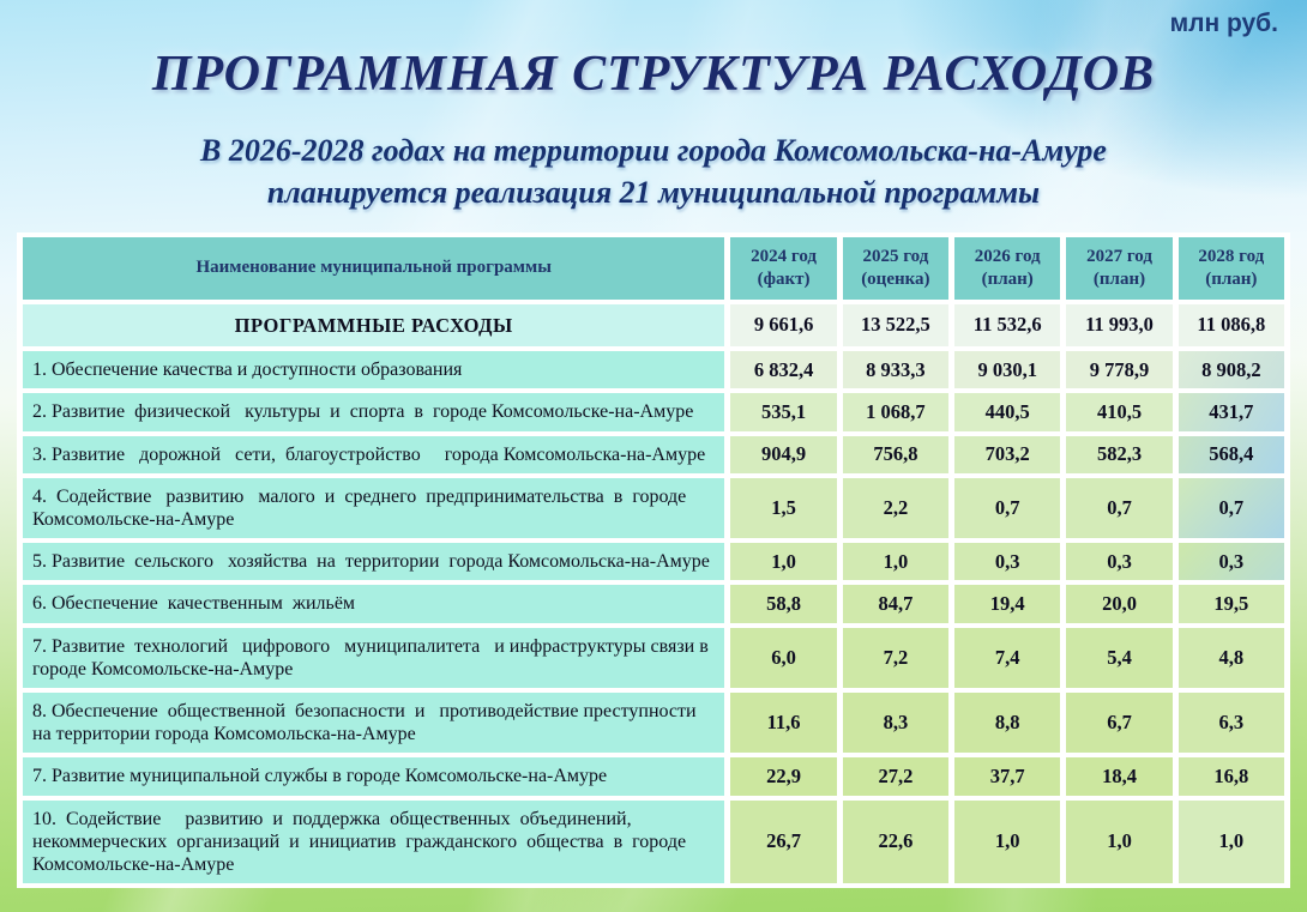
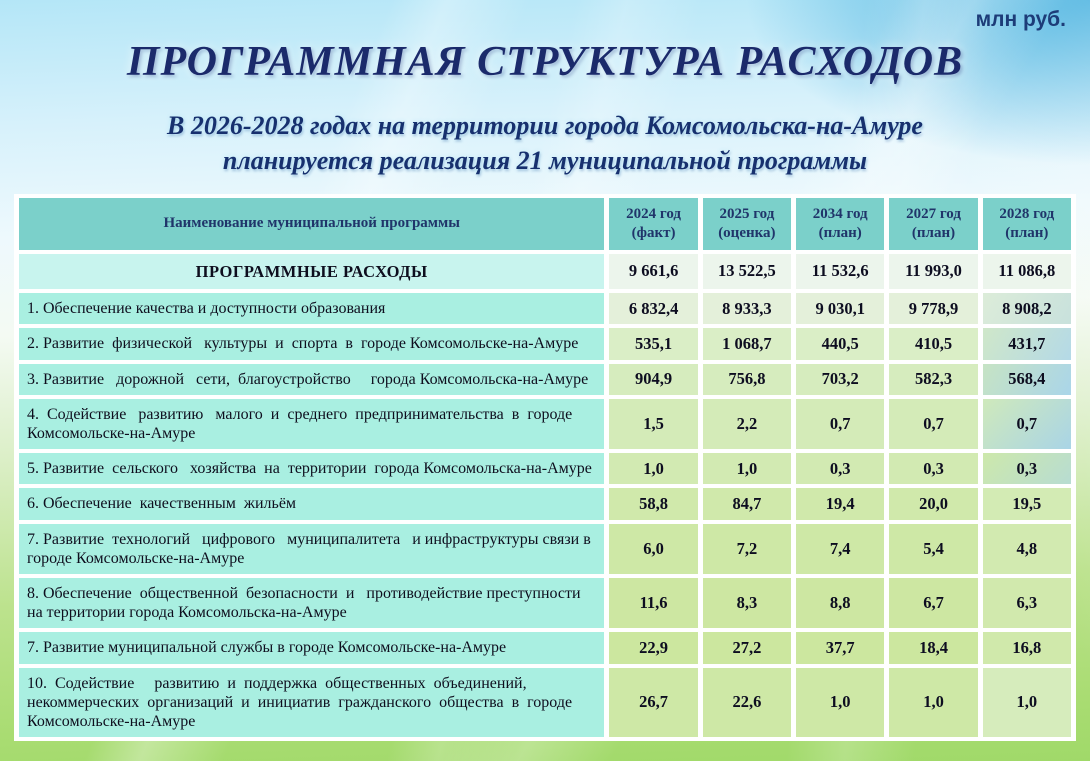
  млн руб.
  ПРОГРАММНАЯ СТРУКТУРА РАСХОДОВ
  В 2026-2028 годах на территории города Комсомольска-на-Амуре
  планируется реализация 21 муниципальной программы
- Наименование муниципальной программы	2024 год (факт)	2025 год (оценка)	2026 год (план)	2027 год (план)	2028 год (план)
+ Наименование муниципальной программы	2024 год (факт)	2025 год (оценка)	2034 год (план)	2027 год (план)	2028 год (план)
  ПРОГРАММНЫЕ РАСХОДЫ	9 661,6	13 522,5	11 532,6	11 993,0	11 086,8
  1. Обеспечение качества и доступности образования	6 832,4	8 933,3	9 030,1	9 778,9	8 908,2
  2. Развитие физической культуры и спорта в городе Комсомольске-на-Амуре	535,1	1 068,7	440,5	410,5	431,7
  3. Развитие дорожной сети, благоустройство города Комсомольска-на-Амуре	904,9	756,8	703,2	582,3	568,4
  4. Содействие развитию малого и среднего предпринимательства в городе Комсомольске-на-Амуре	1,5	2,2	0,7	0,7	0,7
  5. Развитие сельского хозяйства на территории города Комсомольска-на-Амуре	1,0	1,0	0,3	0,3	0,3
  6. Обеспечение качественным жильём	58,8	84,7	19,4	20,0	19,5
  7. Развитие технологий цифрового муниципалитета и инфраструктуры связи в городе Комсомольске-на-Амуре	6,0	7,2	7,4	5,4	4,8
  8. Обеспечение общественной безопасности и противодействие преступности на территории города Комсомольска-на-Амуре	11,6	8,3	8,8	6,7	6,3
  7. Развитие муниципальной службы в городе Комсомольске-на-Амуре	22,9	27,2	37,7	18,4	16,8
  10. Содействие развитию и поддержка общественных объединений, некоммерческих организаций и инициатив гражданского общества в городе Комсомольске-на-Амуре	26,7	22,6	1,0	1,0	1,0
